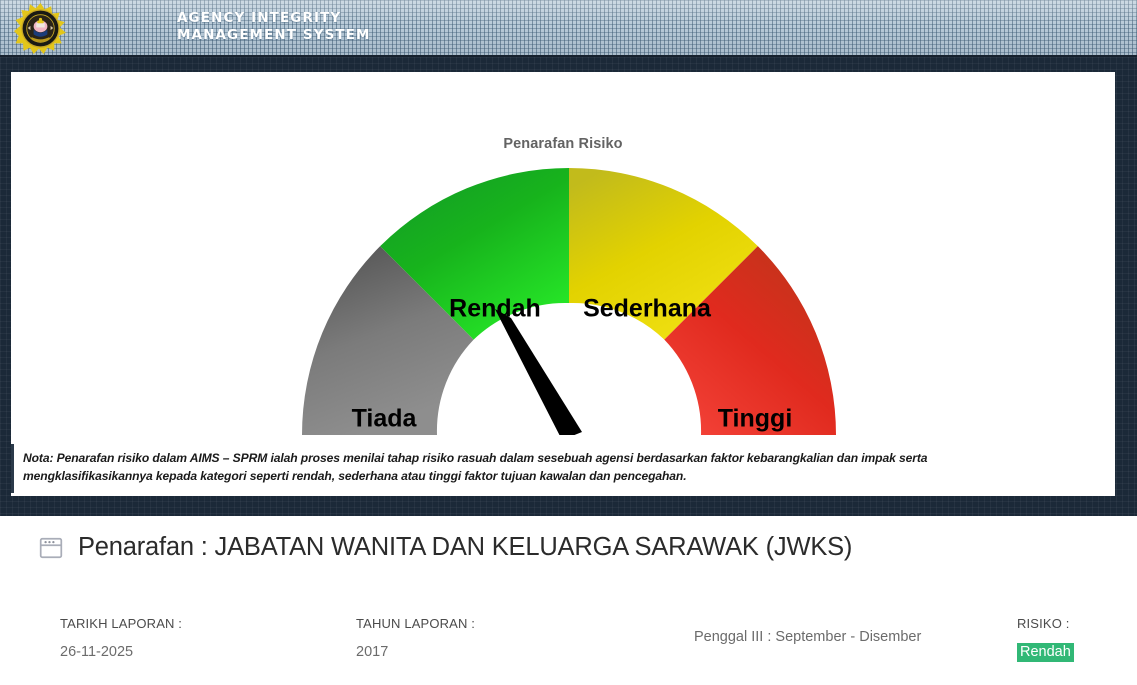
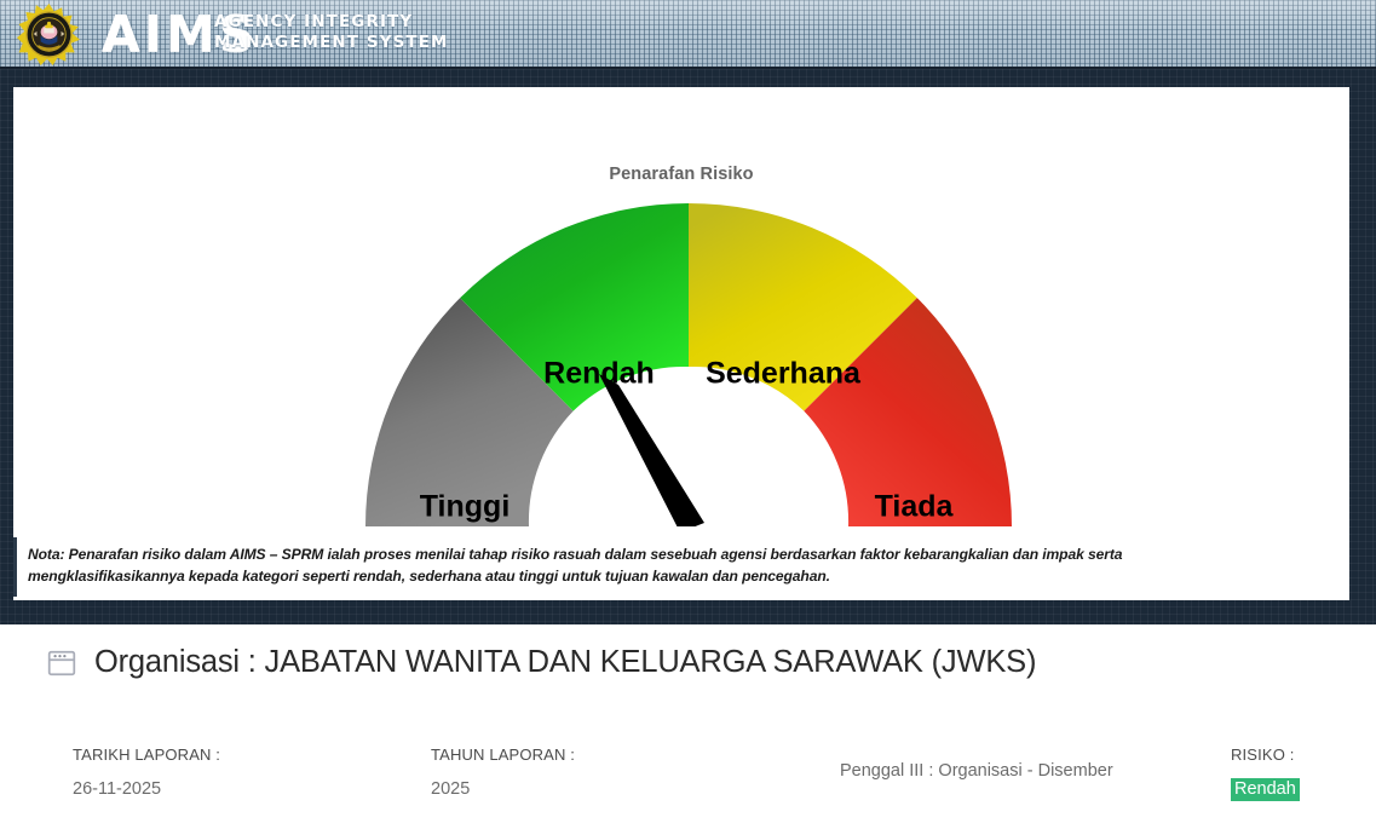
+ AIMS
  AGENCY INTEGRITY
  MANAGEMENT SYSTEM
  Penarafan Risiko
- Tiada
+ Tinggi
  Rendah
  Sederhana
- Tinggi
+ Tiada
- Nota: Penarafan risiko dalam AIMS – SPRM ialah proses menilai tahap risiko rasuah dalam sesebuah agensi berdasarkan faktor kebarangkalian dan impak serta mengklasifikasikannya kepada kategori seperti rendah, sederhana atau tinggi faktor tujuan kawalan dan pencegahan.
+ Nota: Penarafan risiko dalam AIMS – SPRM ialah proses menilai tahap risiko rasuah dalam sesebuah agensi berdasarkan faktor kebarangkalian dan impak serta mengklasifikasikannya kepada kategori seperti rendah, sederhana atau tinggi untuk tujuan kawalan dan pencegahan.
- Penarafan : JABATAN WANITA DAN KELUARGA SARAWAK (JWKS)
+ Organisasi : JABATAN WANITA DAN KELUARGA SARAWAK (JWKS)
  TARIKH LAPORAN :
  26-11-2025
  TAHUN LAPORAN :
- 2017
+ 2025
- Penggal III : September - Disember
+ Penggal III : Organisasi - Disember
  RISIKO :
  Rendah
